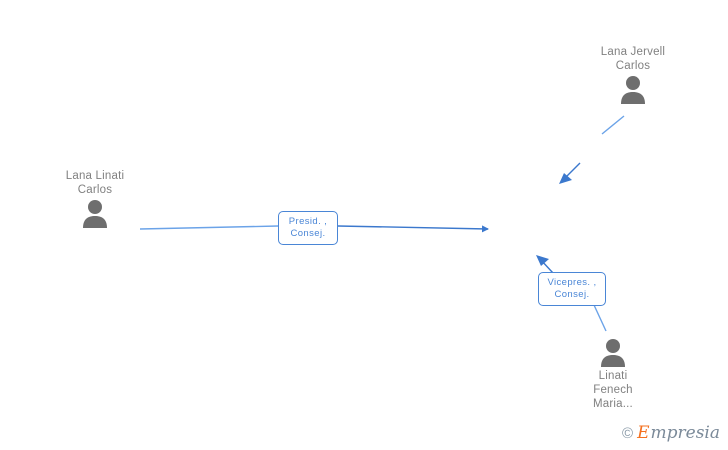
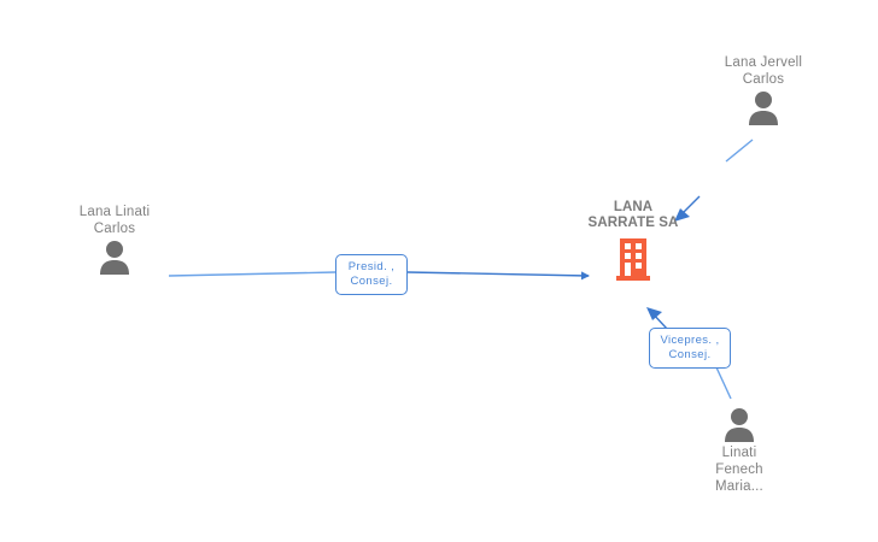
+ LANA
+ SARRATE SA
  Lana Linati
  Carlos
  Lana Jervell
  Carlos
  Linati
  Fenech
  Maria...
  Presid. ,
  Consej.
  Vicepres. ,
  Consej.
- ©
- E
- mpresia
